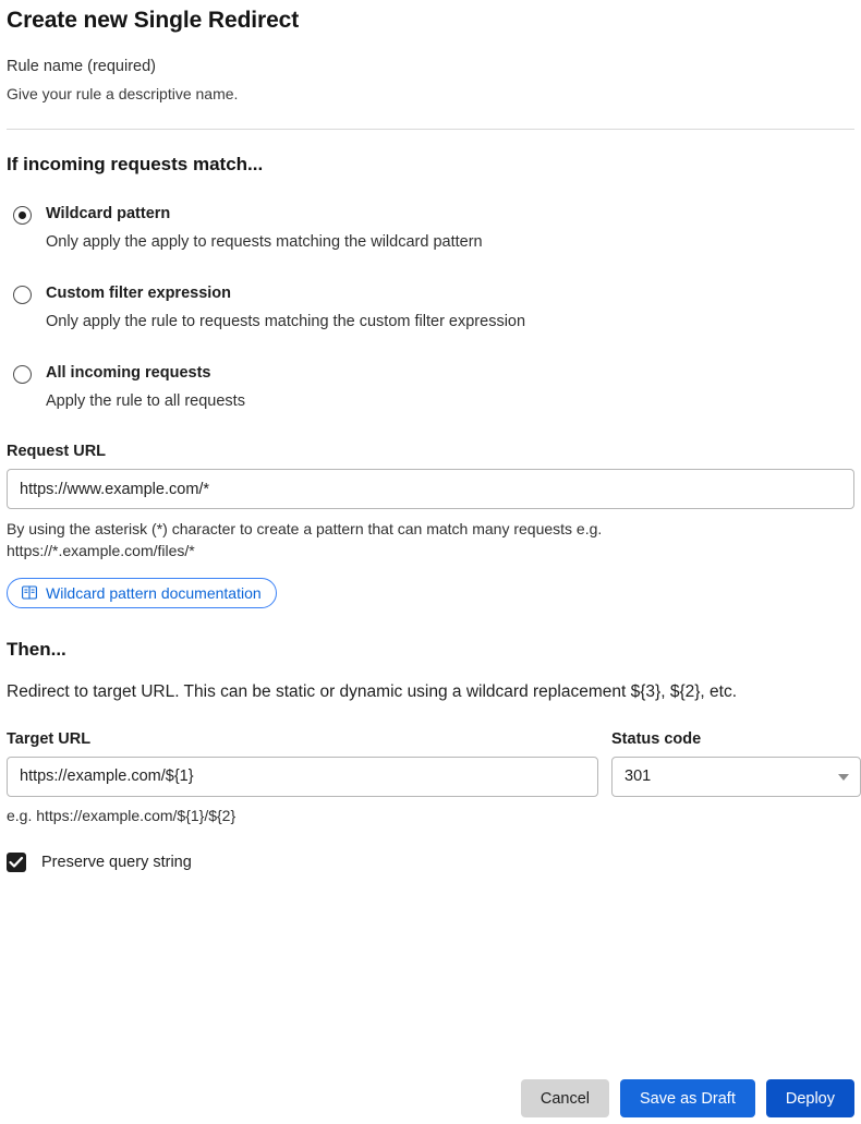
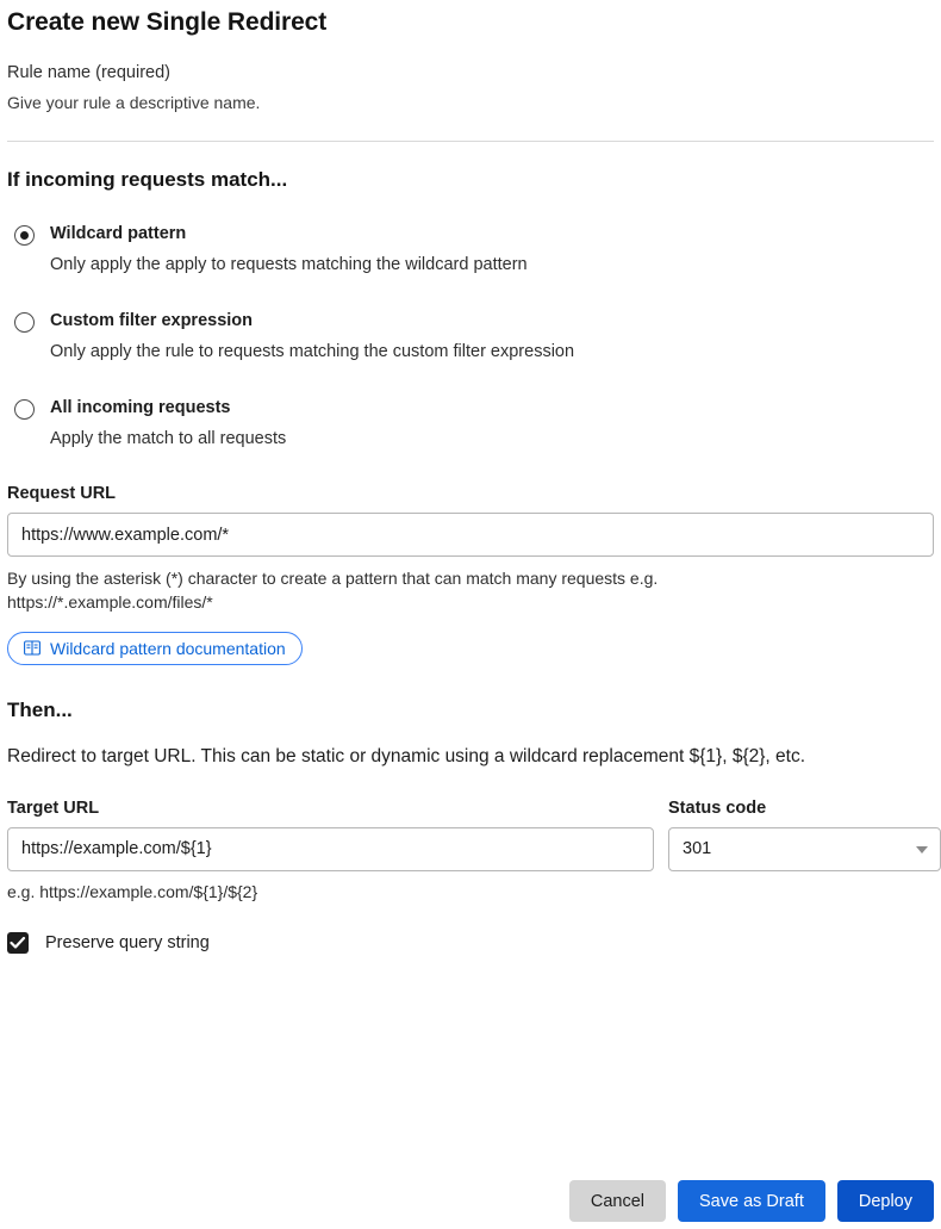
  Create new Single Redirect
  Rule name (required)
  Give your rule a descriptive name.
  If incoming requests match...
  Wildcard pattern
  Only apply the apply to requests matching the wildcard pattern
  Custom filter expression
  Only apply the rule to requests matching the custom filter expression
  All incoming requests
- Apply the rule to all requests
+ Apply the match to all requests
  Request URL
  https://www.example.com/*
  By using the asterisk (*) character to create a pattern that can match many requests e.g. https://*.example.com/files/*
  Wildcard pattern documentation
  Then...
- Redirect to target URL. This can be static or dynamic using a wildcard replacement ${3}, ${2}, etc.
+ Redirect to target URL. This can be static or dynamic using a wildcard replacement ${1}, ${2}, etc.
  Target URL
  https://example.com/${1}
  e.g. https://example.com/${1}/${2}
  Status code
  301
  Preserve query string
  Cancel
  Save as Draft
  Deploy
